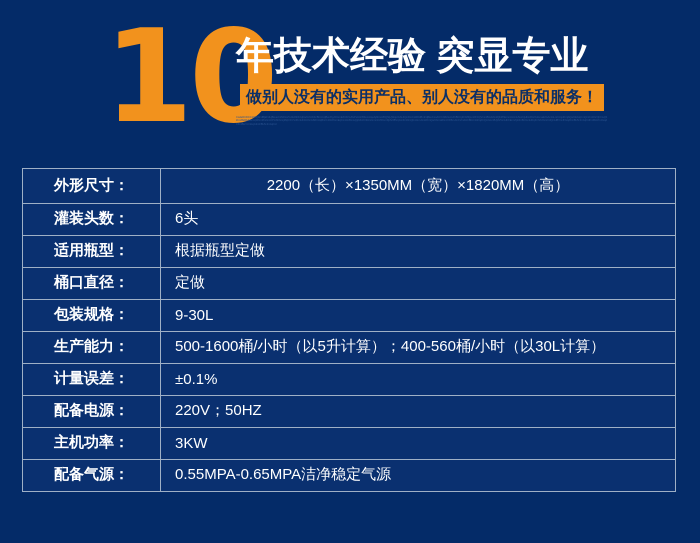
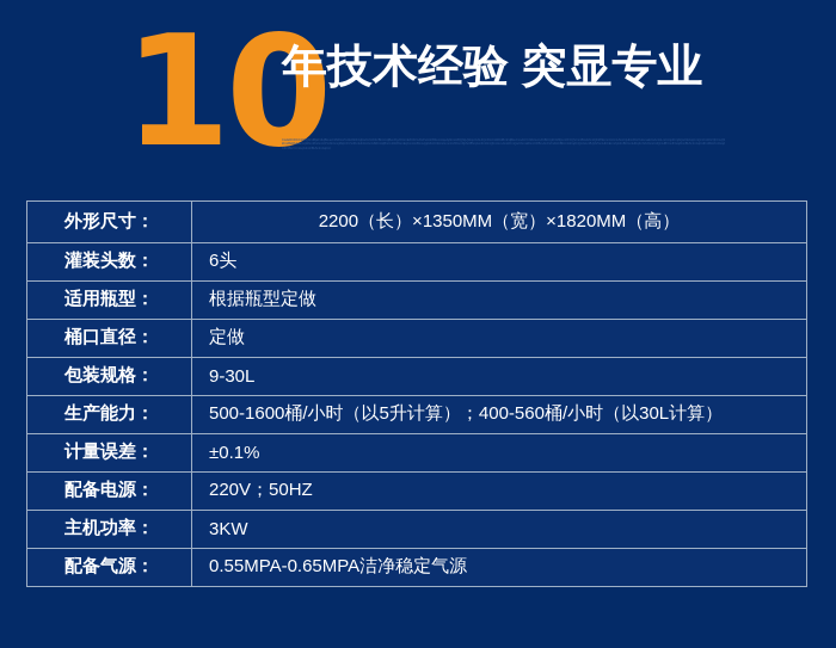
  10
  年技术经验 突显专业
- 做别人没有的实用产品、别人没有的品质和服务！
  外形尺寸：	2200（长）×1350MM（宽）×1820MM（高）
  灌装头数：	6头
  适用瓶型：	根据瓶型定做
  桶口直径：	定做
  包装规格：	9-30L
  生产能力：	500-1600桶/小时（以5升计算）；400-560桶/小时（以30L计算）
  计量误差：	±0.1%
  配备电源：	220V；50HZ
  主机功率：	3KW
  配备气源：	0.55MPA-0.65MPA洁净稳定气源
